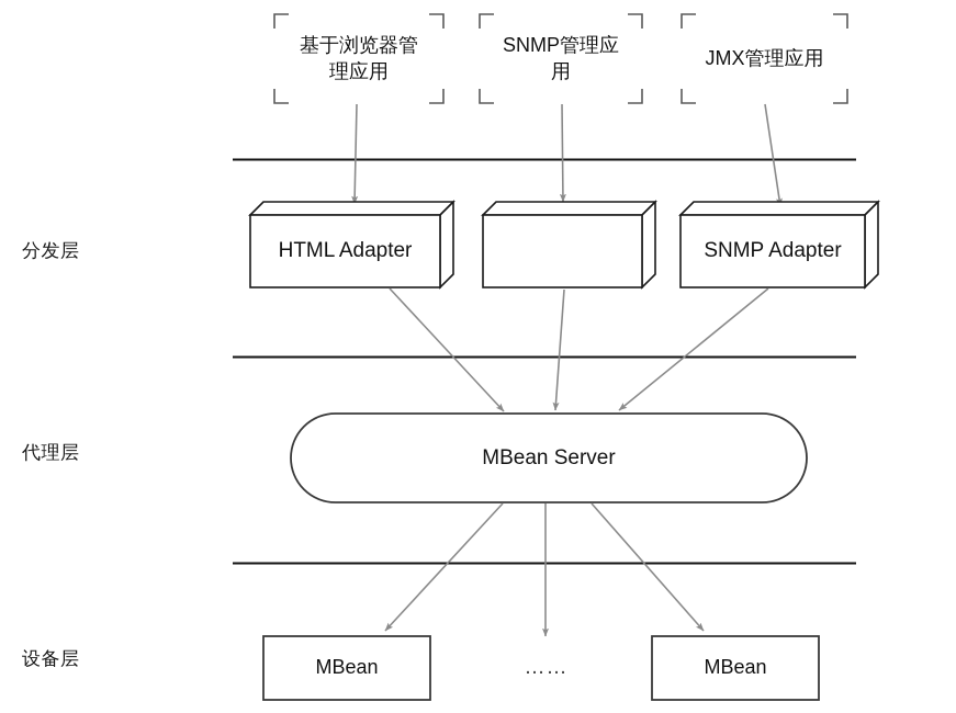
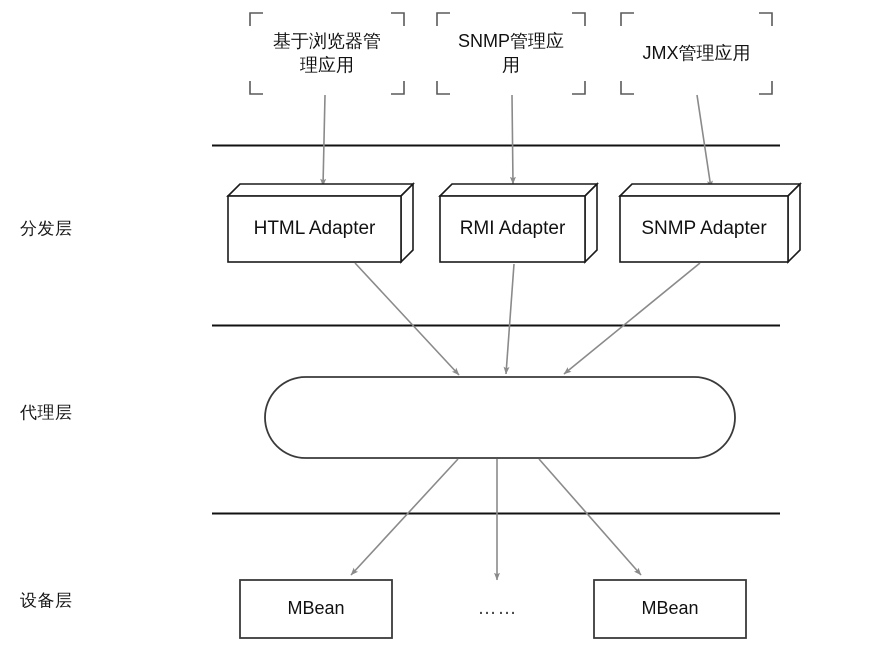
  分发层
  代理层
  设备层
  基于浏览器管
  理应用
  SNMP管理应
  用
  JMX管理应用
  HTML Adapter
+ RMI Adapter
  SNMP Adapter
- MBean Server
  MBean
  ……
  MBean
